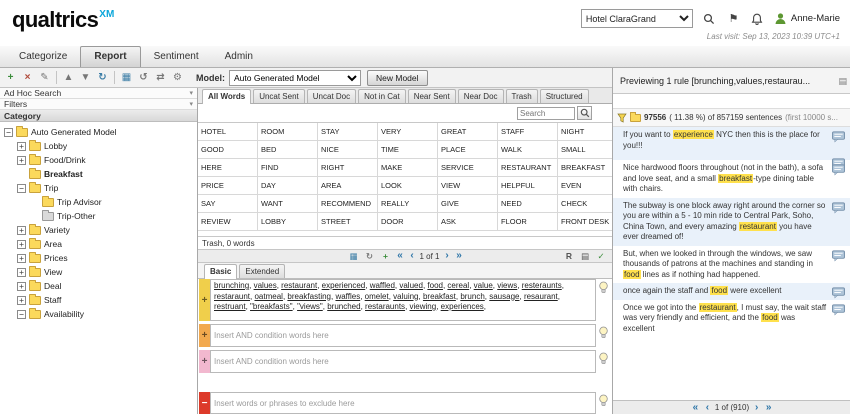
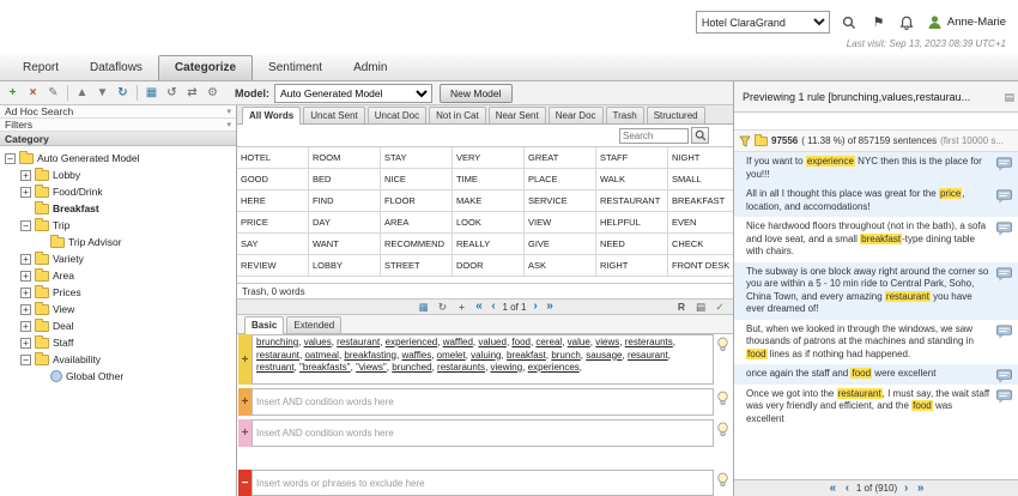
- qualtricsXM
  Hotel ClaraGrand
  ⚑
  Anne-Marie
- Last visit: Sep 13, 2023 10:39 UTC+1
+ Last visit: Sep 13, 2023 08:39 UTC+1
- Categorize
+ Report
+ Dataflows
- Report
+ Categorize
  Sentiment
  Admin
  +
  ×
  ✎
  ▲
  ▼
  ↻
  ▦
  ↺
  ⇄
  ⚙
  Model:
  Auto Generated Model
  New Model
  Ad Hoc Search
  Filters
  Category
  −
  Auto Generated Model
  +
  Lobby
  +
  Food/Drink
  Breakfast
  −
  Trip
  Trip Advisor
- Trip-Other
  +
  Variety
  +
  Area
  +
  Prices
  +
  View
  +
  Deal
  +
  Staff
  −
  Availability
+ Global Other
  All Words
  Uncat Sent
  Uncat Doc
  Not in Cat
  Near Sent
  Near Doc
  Trash
  Structured
  Search
  HOTEL
  ROOM
  STAY
  VERY
  GREAT
  STAFF
  NIGHT
  GOOD
  BED
  NICE
  TIME
  PLACE
  WALK
  SMALL
  HERE
  FIND
- RIGHT
+ FLOOR
  MAKE
  SERVICE
  RESTAURANT
  BREAKFAST
  PRICE
  DAY
  AREA
  LOOK
  VIEW
  HELPFUL
  EVEN
  SAY
  WANT
  RECOMMEND
  REALLY
  GIVE
  NEED
  CHECK
  REVIEW
  LOBBY
  STREET
  DOOR
  ASK
- FLOOR
+ RIGHT
  FRONT DESK
  Trash, 0 words
  ▦
  ↻
  +
  «
  ‹
  1 of 1
  ›
  »
  R
  ▤
  ✓
  Basic
  Extended
  +
  brunching, values, restaurant, experienced, waffled, valued, food, cereal, value, views, resteraunts, restaraunt, oatmeal, breakfasting, waffles, omelet, valuing, breakfast, brunch, sausage, resaurant, restruant, "breakfasts", "views", brunched, restaraunts, viewing, experiences,
  +
  Insert AND condition words here
  +
  Insert AND condition words here
  −
  Insert words or phrases to exclude here
  Previewing 1 rule [brunching,values,restaurau...
  ▤
  97556
  ( 11.38 %) of 857159 sentences
  (first 10000 s...
  If you want to experience NYC then this is the place for you!!!
+ All in all I thought this place was great for the price, location, and accomodations!
  Nice hardwood floors throughout (not in the bath), a sofa and love seat, and a small breakfast-type dining table with chairs.
  The subway is one block away right around the corner so you are within a 5 - 10 min ride to Central Park, Soho, China Town, and every amazing restaurant you have ever dreamed of!
  But, when we looked in through the windows, we saw thousands of patrons at the machines and standing in food lines as if nothing had happened.
  once again the staff and food were excellent
  Once we got into the restaurant, I must say, the wait staff was very friendly and efficient, and the food was excellent
  «
  ‹
  1 of (910)
  ›
  »
